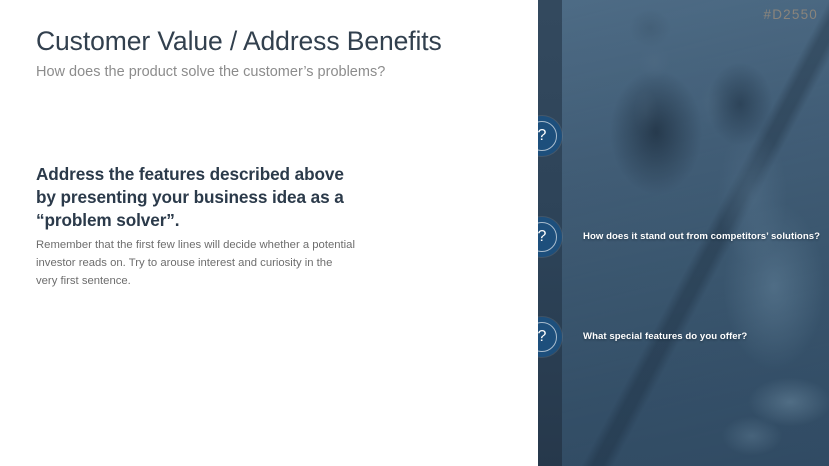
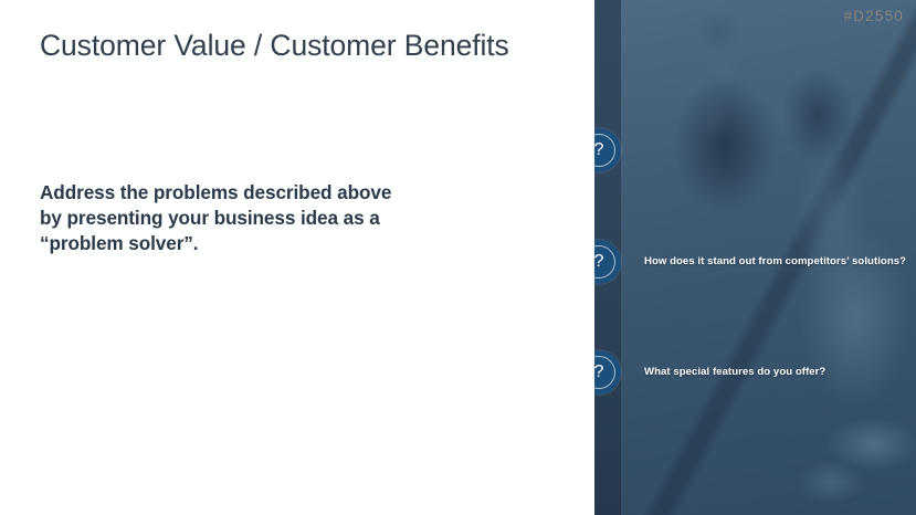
- Customer Value / Address Benefits
+ Customer Value / Customer Benefits
- How does the product solve the customer’s problems?
- Address the features described above by presenting your business idea as a “problem solver”.
+ Address the problems described above by presenting your business idea as a “problem solver”.
- Remember that the first few lines will decide whether a potential investor reads on. Try to arouse interest and curiosity in the very first sentence.
  #D2550
  ?
  ?
  How does it stand out from competitors’ solutions?
  ?
  What special features do you offer?
